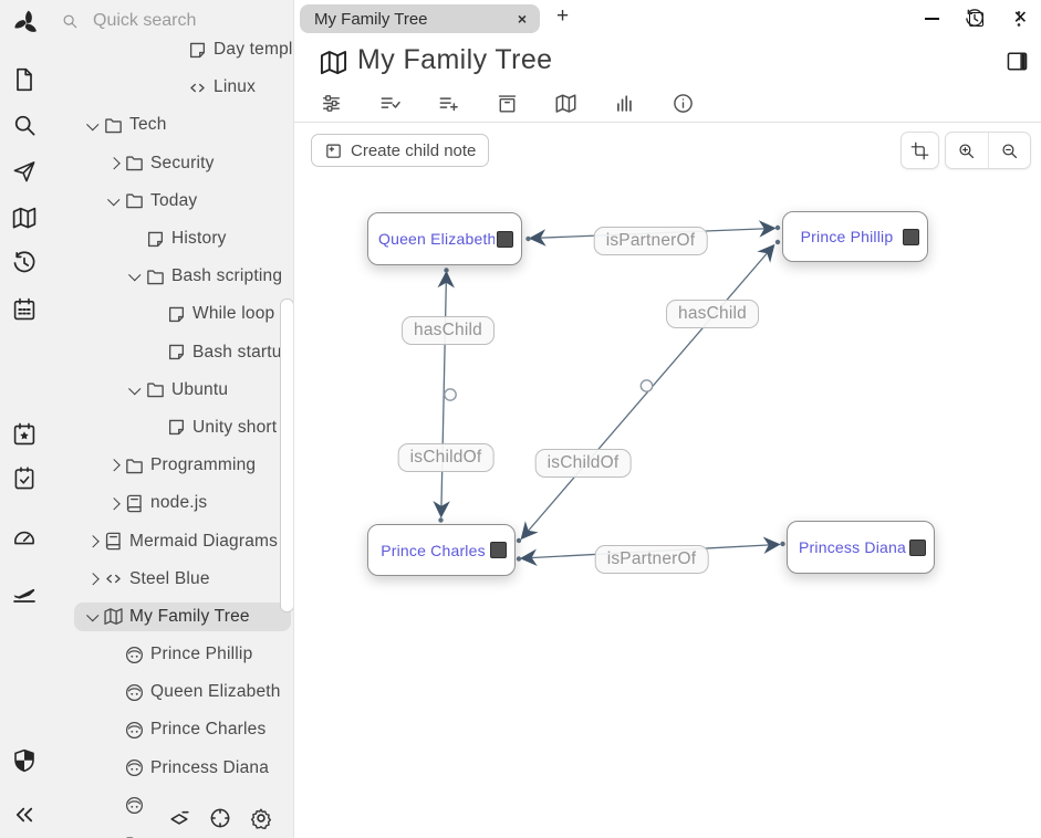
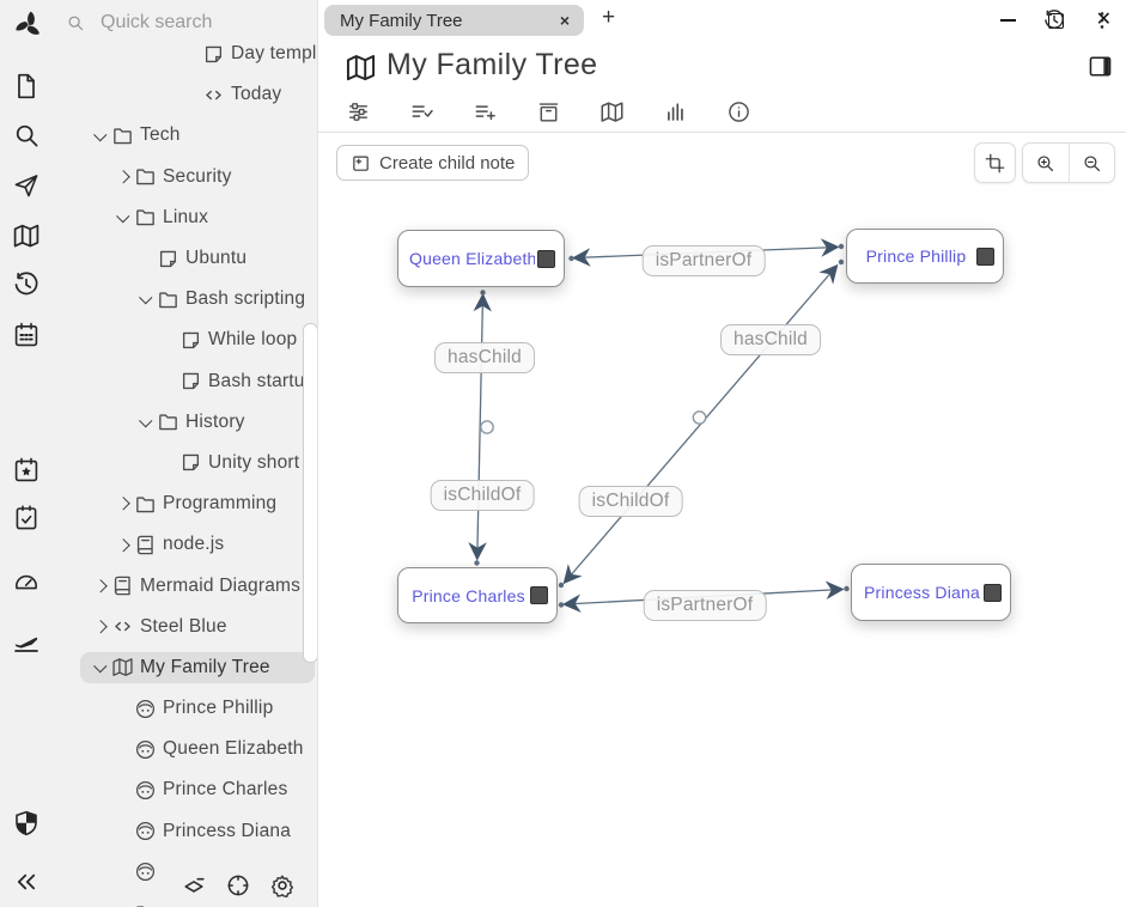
  Quick search
  Day templ
- Linux
+ Today
  Tech
  Security
- Today
+ Linux
- History
+ Ubuntu
  Bash scripting
  While loop
  Bash startu
- Ubuntu
+ History
  Unity short
  Programming
  node.js
  Mermaid Diagrams
  Steel Blue
  My Family Tree
  Prince Phillip
  Queen Elizabeth
  Prince Charles
  Princess Diana
  My Family Tree
  ×
  +
  My Family Tree
  Create child note
  isPartnerOf
  hasChild
  isChildOf
  hasChild
  isChildOf
  isPartnerOf
  Queen Elizabeth
  Prince Phillip
  Prince Charles
  Princess Diana
